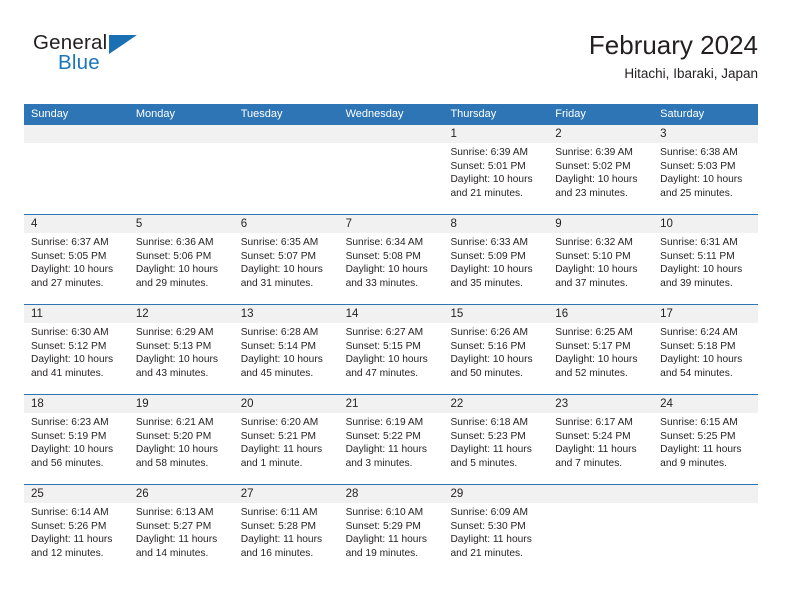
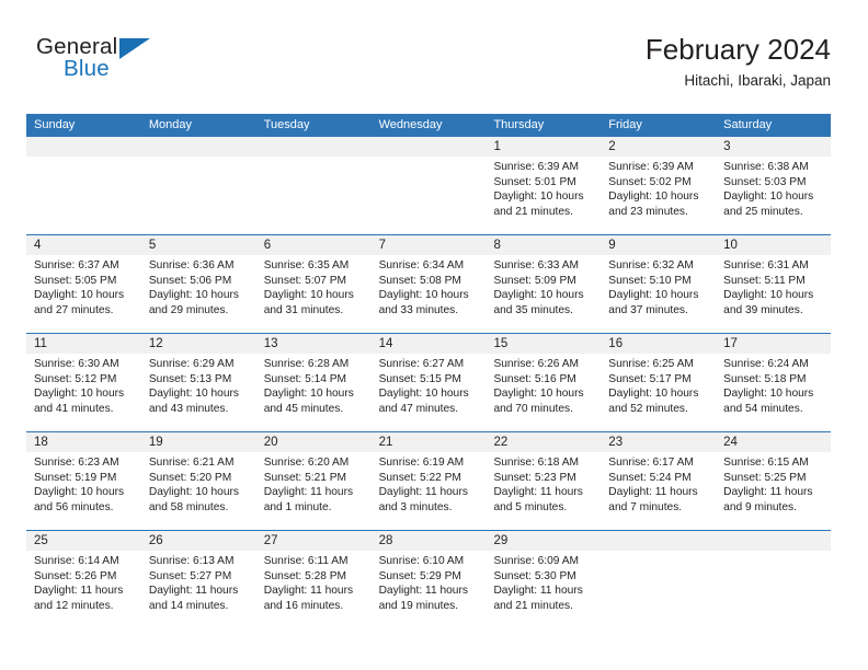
  General
  Blue
  February 2024
  Hitachi, Ibaraki, Japan
  Sunday
  Monday
  Tuesday
  Wednesday
  Thursday
  Friday
  Saturday
  1
  2
  3
  Sunrise: 6:39 AM
  Sunset: 5:01 PM
  Daylight: 10 hours
  and 21 minutes.
  Sunrise: 6:39 AM
  Sunset: 5:02 PM
  Daylight: 10 hours
  and 23 minutes.
  Sunrise: 6:38 AM
  Sunset: 5:03 PM
  Daylight: 10 hours
  and 25 minutes.
  4
  5
  6
  7
  8
  9
  10
  Sunrise: 6:37 AM
  Sunset: 5:05 PM
  Daylight: 10 hours
  and 27 minutes.
  Sunrise: 6:36 AM
  Sunset: 5:06 PM
  Daylight: 10 hours
  and 29 minutes.
  Sunrise: 6:35 AM
  Sunset: 5:07 PM
  Daylight: 10 hours
  and 31 minutes.
  Sunrise: 6:34 AM
  Sunset: 5:08 PM
  Daylight: 10 hours
  and 33 minutes.
  Sunrise: 6:33 AM
  Sunset: 5:09 PM
  Daylight: 10 hours
  and 35 minutes.
  Sunrise: 6:32 AM
  Sunset: 5:10 PM
  Daylight: 10 hours
  and 37 minutes.
  Sunrise: 6:31 AM
  Sunset: 5:11 PM
  Daylight: 10 hours
  and 39 minutes.
  11
  12
  13
  14
  15
  16
  17
  Sunrise: 6:30 AM
  Sunset: 5:12 PM
  Daylight: 10 hours
  and 41 minutes.
  Sunrise: 6:29 AM
  Sunset: 5:13 PM
  Daylight: 10 hours
  and 43 minutes.
  Sunrise: 6:28 AM
  Sunset: 5:14 PM
  Daylight: 10 hours
  and 45 minutes.
  Sunrise: 6:27 AM
  Sunset: 5:15 PM
  Daylight: 10 hours
  and 47 minutes.
  Sunrise: 6:26 AM
  Sunset: 5:16 PM
  Daylight: 10 hours
- and 50 minutes.
+ and 70 minutes.
  Sunrise: 6:25 AM
  Sunset: 5:17 PM
  Daylight: 10 hours
  and 52 minutes.
  Sunrise: 6:24 AM
  Sunset: 5:18 PM
  Daylight: 10 hours
  and 54 minutes.
  18
  19
  20
  21
  22
  23
  24
  Sunrise: 6:23 AM
  Sunset: 5:19 PM
  Daylight: 10 hours
  and 56 minutes.
  Sunrise: 6:21 AM
  Sunset: 5:20 PM
  Daylight: 10 hours
  and 58 minutes.
  Sunrise: 6:20 AM
  Sunset: 5:21 PM
  Daylight: 11 hours
  and 1 minute.
  Sunrise: 6:19 AM
  Sunset: 5:22 PM
  Daylight: 11 hours
  and 3 minutes.
  Sunrise: 6:18 AM
  Sunset: 5:23 PM
  Daylight: 11 hours
  and 5 minutes.
  Sunrise: 6:17 AM
  Sunset: 5:24 PM
  Daylight: 11 hours
  and 7 minutes.
  Sunrise: 6:15 AM
  Sunset: 5:25 PM
  Daylight: 11 hours
  and 9 minutes.
  25
  26
  27
  28
  29
  Sunrise: 6:14 AM
  Sunset: 5:26 PM
  Daylight: 11 hours
  and 12 minutes.
  Sunrise: 6:13 AM
  Sunset: 5:27 PM
  Daylight: 11 hours
  and 14 minutes.
  Sunrise: 6:11 AM
  Sunset: 5:28 PM
  Daylight: 11 hours
  and 16 minutes.
  Sunrise: 6:10 AM
  Sunset: 5:29 PM
  Daylight: 11 hours
  and 19 minutes.
  Sunrise: 6:09 AM
  Sunset: 5:30 PM
  Daylight: 11 hours
  and 21 minutes.
